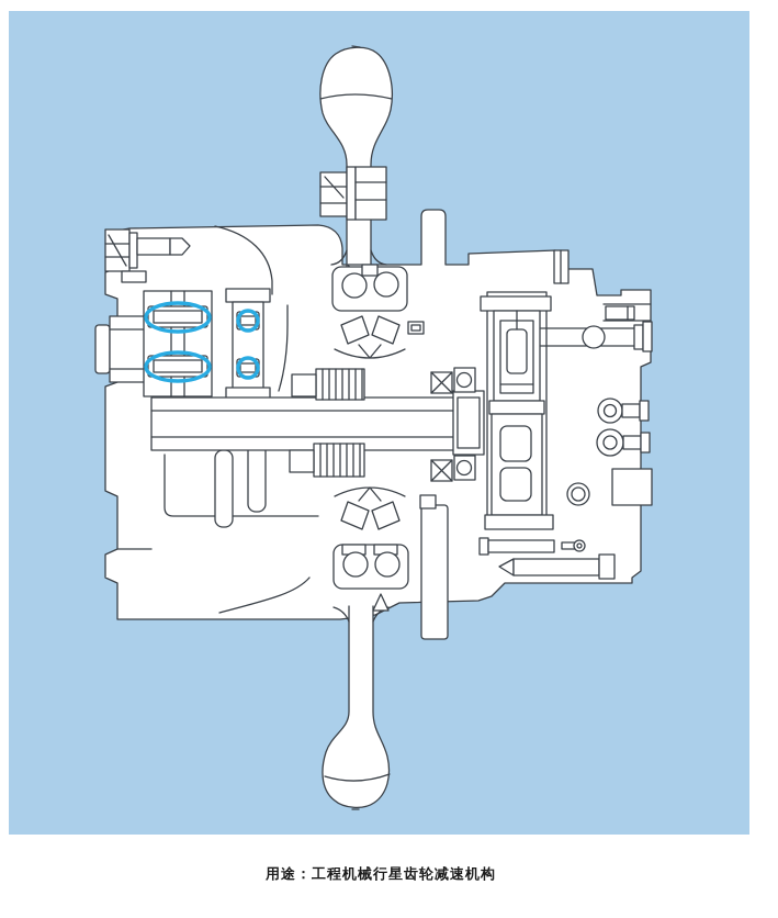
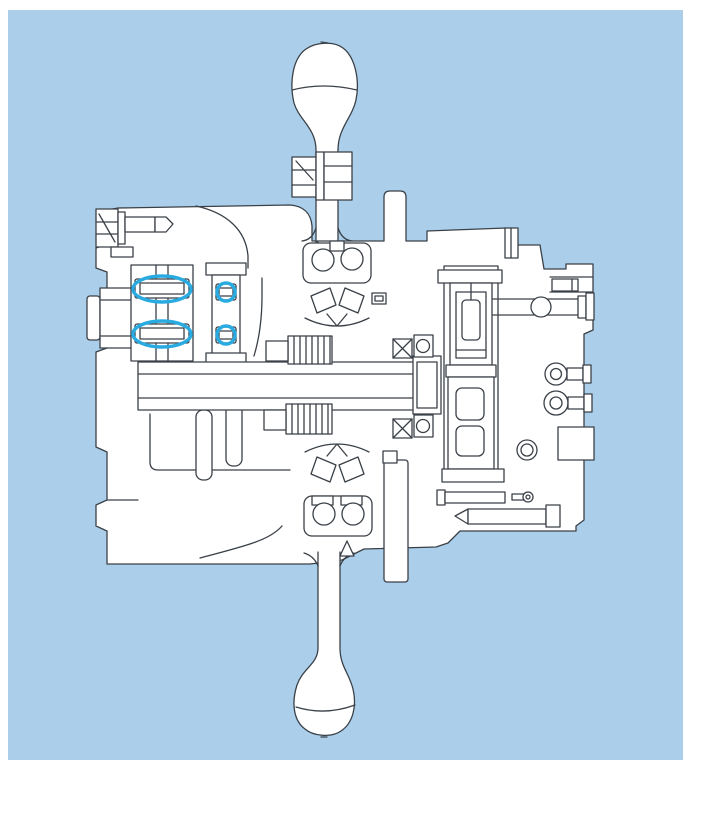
- 用途：工程机械行星齿轮减速机构
